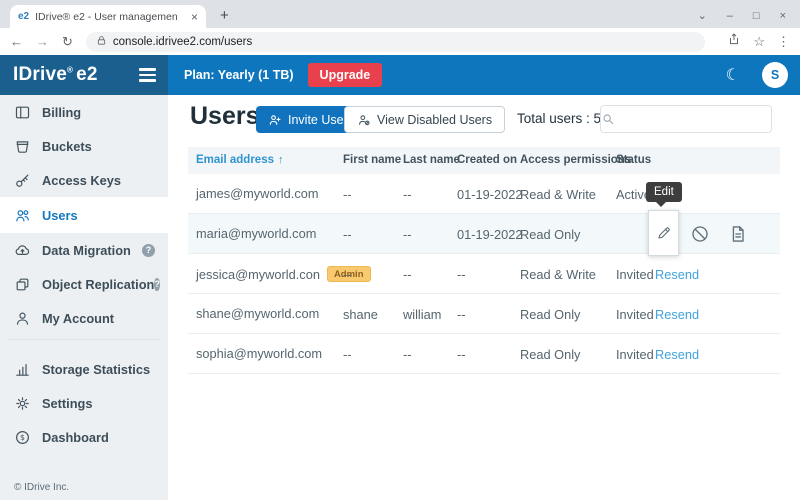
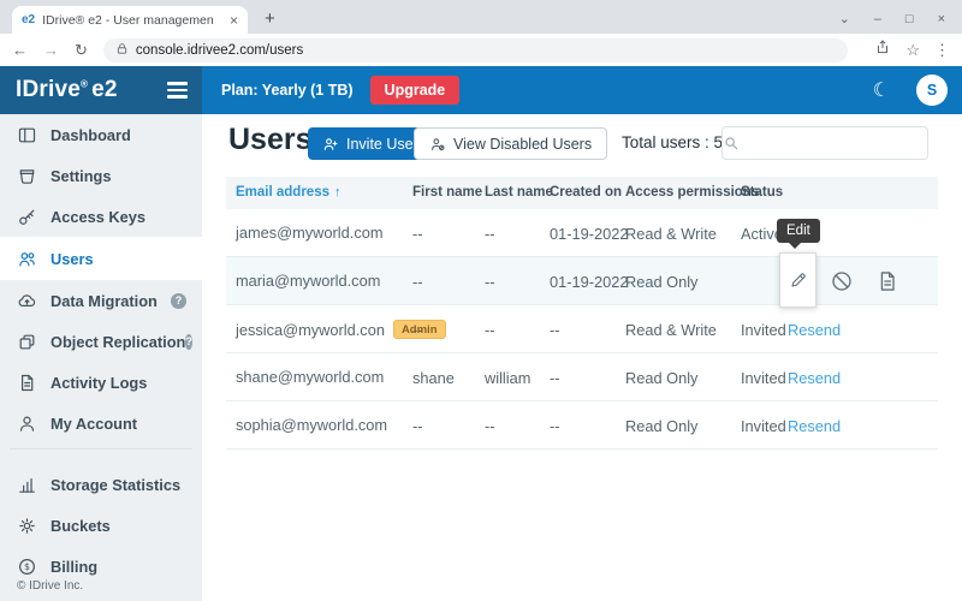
  e2
  IDrive® e2 - User managemen
  ×
  +
  ⌄
  –
  □
  ×
  ←
  →
  ↻
  console.idrivee2.com/users
  ☆
  ⋮
  IDrive® e2
  Plan: Yearly (1 TB)
  Upgrade
  ☾
  S
- Billing
+ Dashboard
- Buckets
+ Settings
  Access Keys
  Users
  Data Migration
  ?
  Object Replication
  ?
+ Activity Logs
  My Account
  Storage Statistics
- Settings
+ Buckets
  $
- Dashboard
+ Billing
  © IDrive Inc.
  Users
  Invite Use
  View Disabled Users
  Total users : 5
  Email address ↑
  First name
  Last name
  Created on
  Access permissions
  Status
  james@myworld.com
  --
  --
  01-19-2022
  Read & Write
  Activ
  maria@myworld.com
  --
  --
  01-19-2022
  Read Only
  Edit
  jessica@myworld.con
  Admin
  --
  --
  --
  Read & Write
  Invited
  Resend
  shane@myworld.com
  shane
  william
  --
  Read Only
  Invited
  Resend
  sophia@myworld.com
  --
  --
  --
  Read Only
  Invited
  Resend
